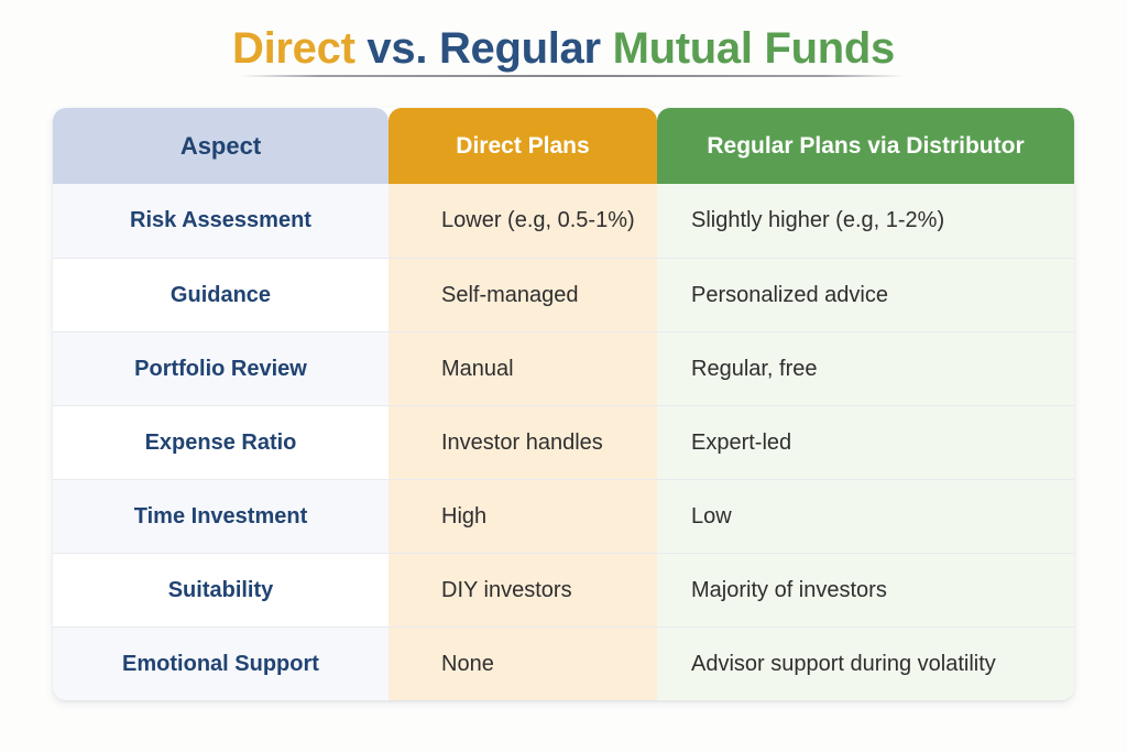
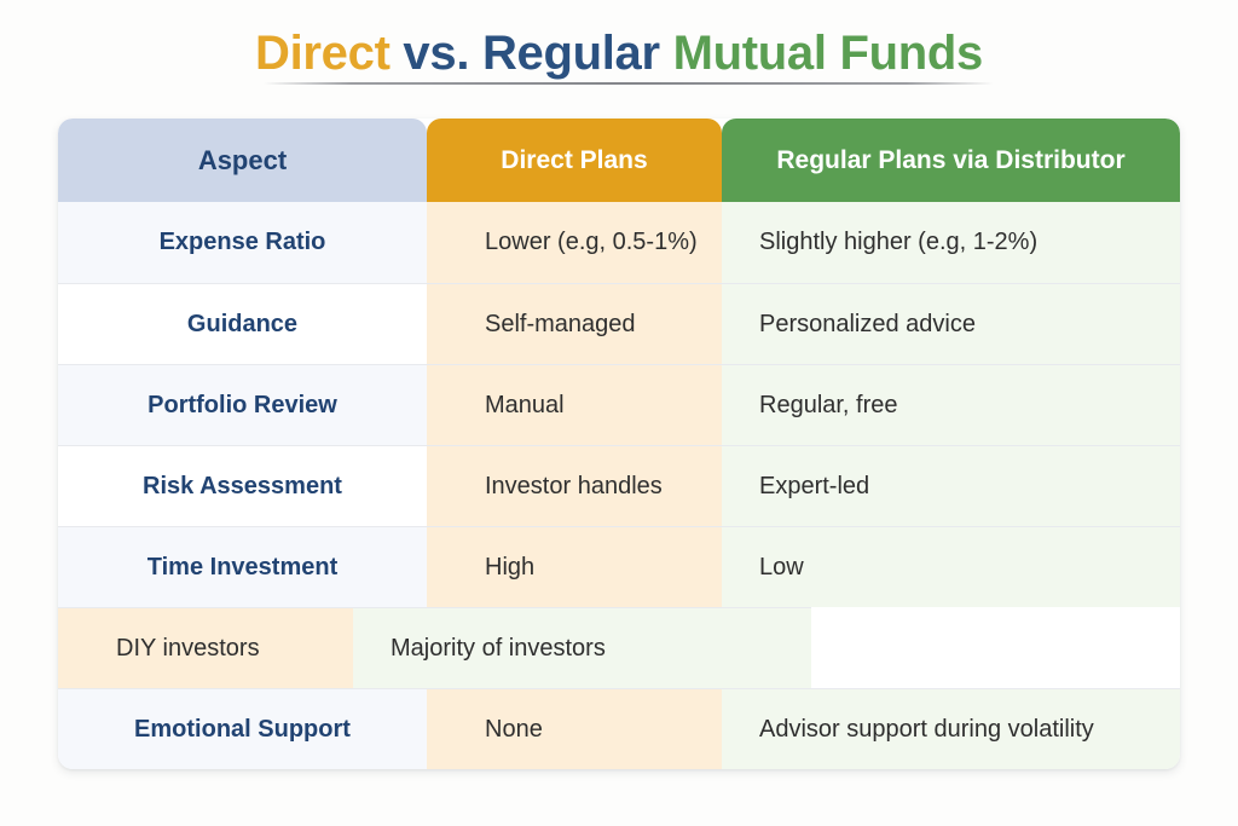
  Direct vs. Regular Mutual Funds
  Aspect
  Direct Plans
  Regular Plans via Distributor
- Risk Assessment
+ Expense Ratio
  Lower (e.g, 0.5-1%)
  Slightly higher (e.g, 1-2%)
  Guidance
  Self-managed
  Personalized advice
  Portfolio Review
  Manual
  Regular, free
- Expense Ratio
+ Risk Assessment
  Investor handles
  Expert-led
  Time Investment
  High
  Low
- Suitability
  DIY investors
  Majority of investors
  Emotional Support
  None
  Advisor support during volatility
